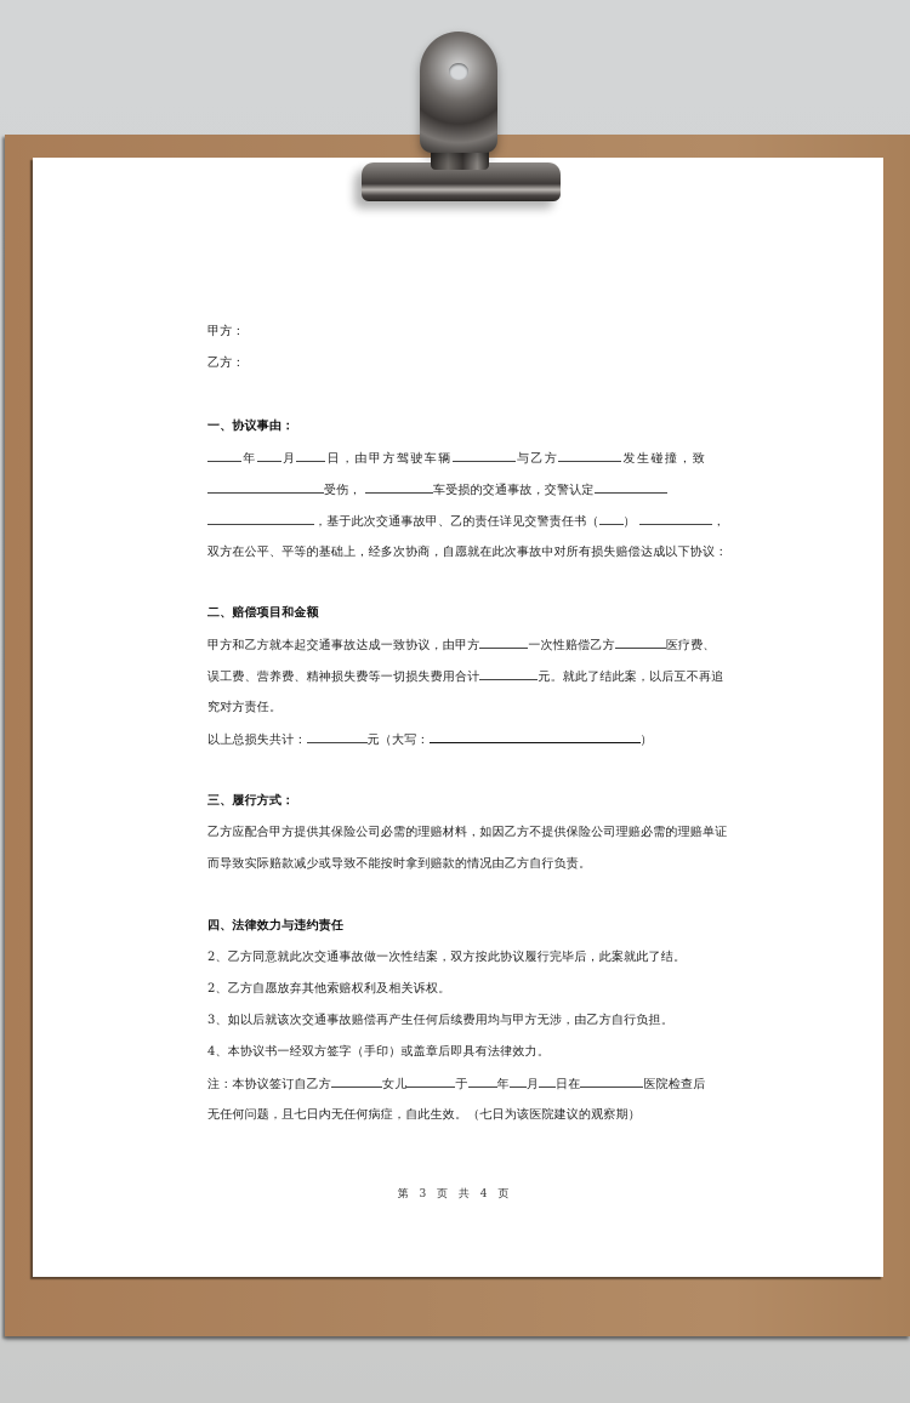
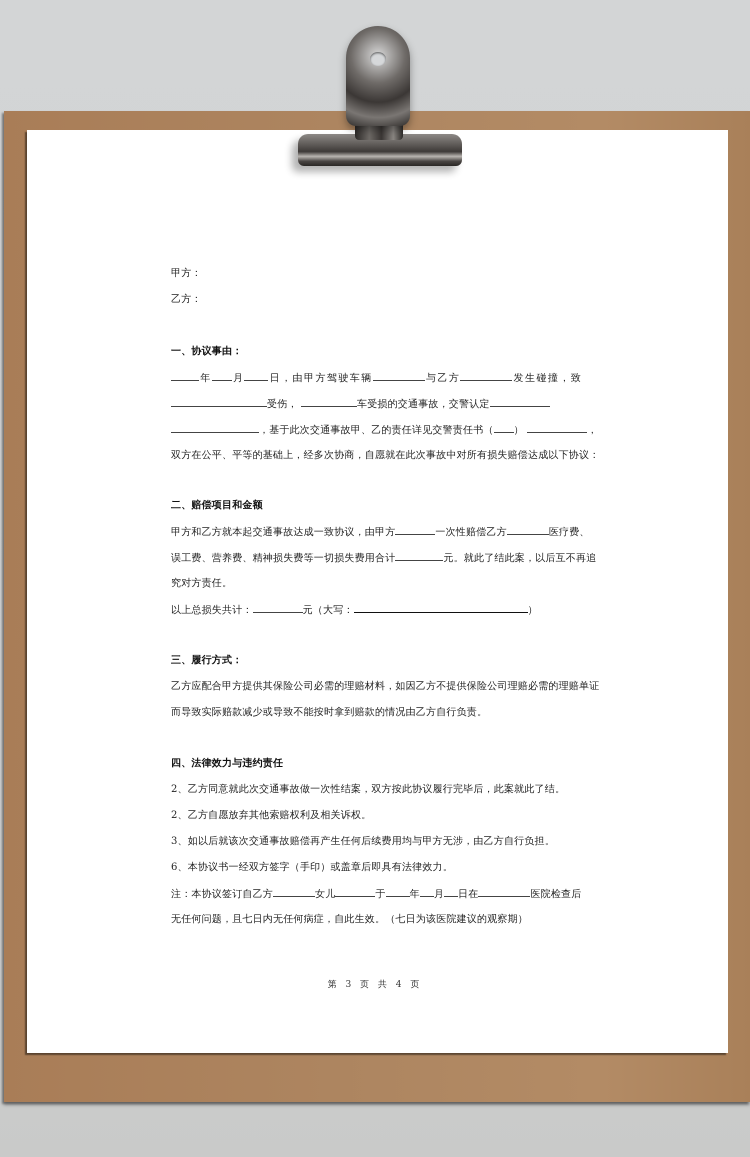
  甲方：
  乙方：
  一、协议事由：
  年 月 日，由甲方驾驶车辆 与乙方 发生碰撞，致
  受伤， 车受损的交通事故，交警认定
  ，基于此次交通事故甲、乙的责任详见交警责任书（ ） ，
  双方在公平、平等的基础上，经多次协商，自愿就在此次事故中对所有损失赔偿达成以下协议：
  二、赔偿项目和金额
  甲方和乙方就本起交通事故达成一致协议，由甲方 一次性赔偿乙方 医疗费、
  误工费、营养费、精神损失费等一切损失费用合计 元。就此了结此案，以后互不再追
  究对方责任。
  以上总损失共计： 元（大写： ）
  三、履行方式：
  乙方应配合甲方提供其保险公司必需的理赔材料，如因乙方不提供保险公司理赔必需的理赔单证
  而导致实际赔款减少或导致不能按时拿到赔款的情况由乙方自行负责。
  四、法律效力与违约责任
  2、乙方同意就此次交通事故做一次性结案，双方按此协议履行完毕后，此案就此了结。
  2、乙方自愿放弃其他索赔权利及相关诉权。
  3、如以后就该次交通事故赔偿再产生任何后续费用均与甲方无涉，由乙方自行负担。
- 4、本协议书一经双方签字（手印）或盖章后即具有法律效力。
+ 6、本协议书一经双方签字（手印）或盖章后即具有法律效力。
  注：本协议签订自乙方 女儿 于 年 月 日在 医院检查后
  无任何问题，且七日内无任何病症，自此生效。（七日为该医院建议的观察期）
  第 3 页 共 4 页
